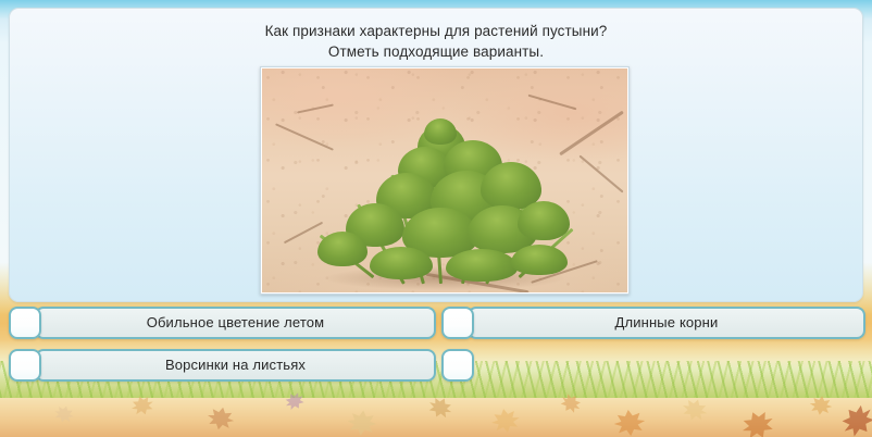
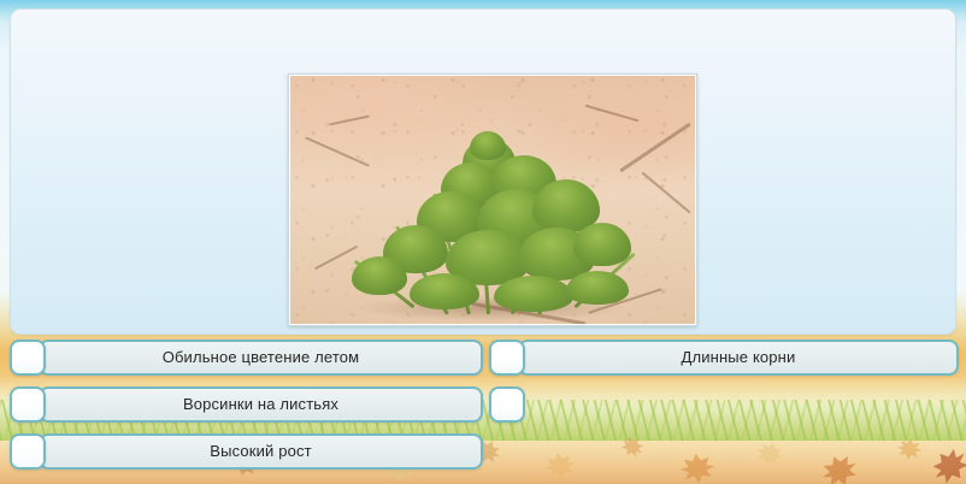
- Как признаки характерны для растений пустыни?
- Отметь подходящие варианты.
  Обильное цветение летом
  Ворсинки на листьях
+ Высокий рост
  Длинные корни
